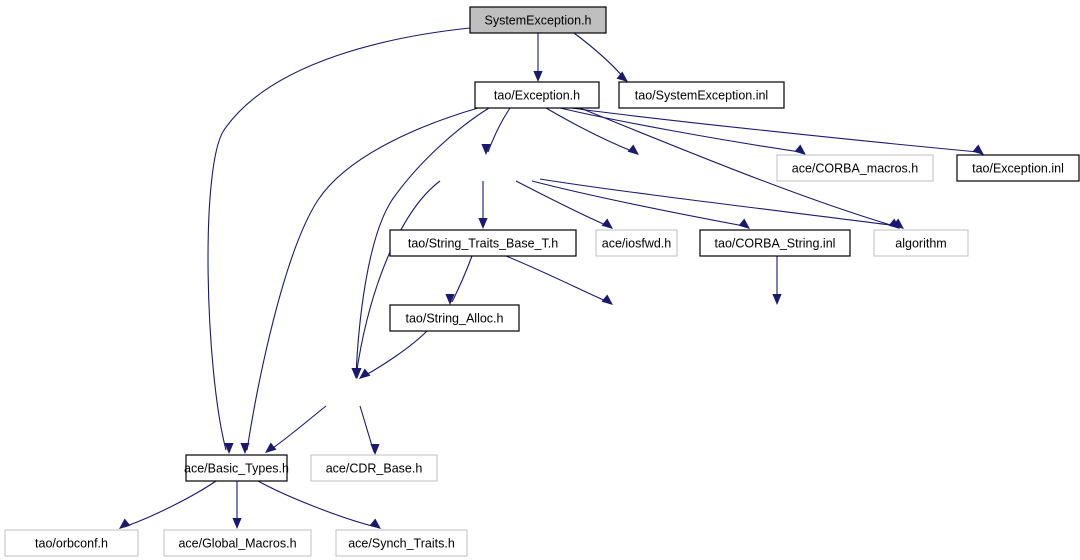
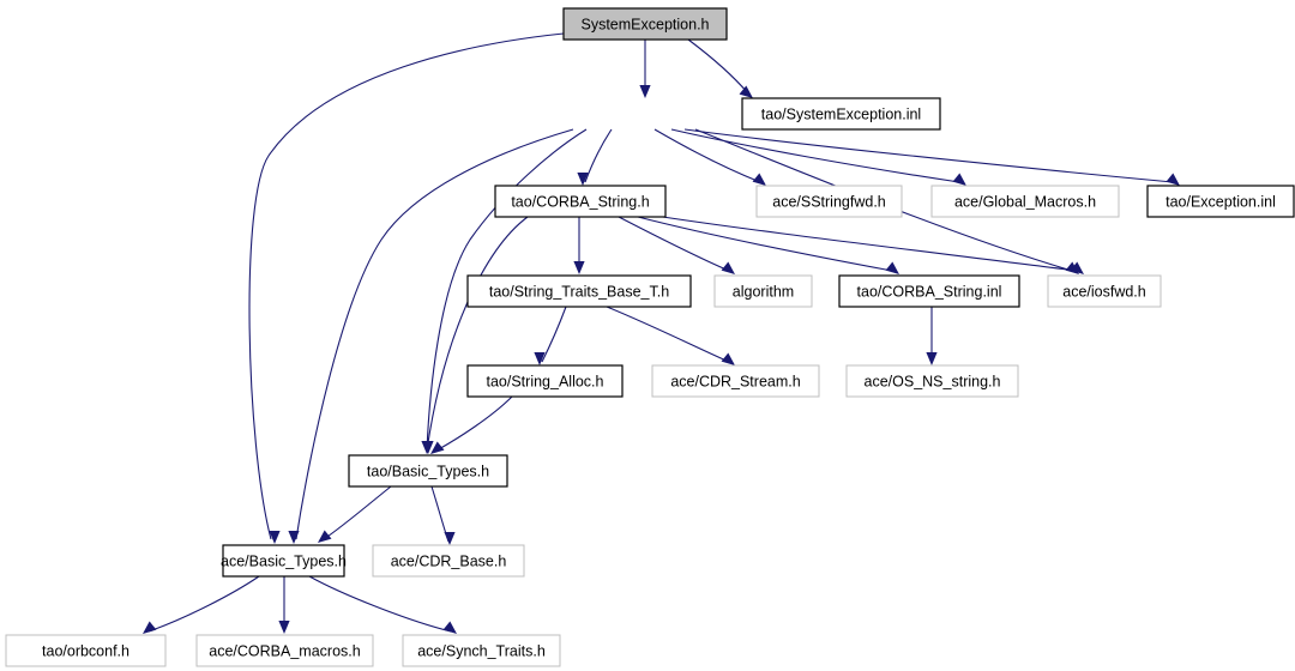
  SystemException.h
- tao/Exception.h
  tao/SystemException.inl
+ tao/CORBA_String.h
+ ace/SStringfwd.h
- ace/CORBA_macros.h
+ ace/Global_Macros.h
  tao/Exception.inl
  tao/String_Traits_Base_T.h
- ace/iosfwd.h
+ algorithm
  tao/CORBA_String.inl
- algorithm
+ ace/iosfwd.h
  tao/String_Alloc.h
+ ace/CDR_Stream.h
+ ace/OS_NS_string.h
+ tao/Basic_Types.h
  ace/Basic_Types.h
  ace/CDR_Base.h
  tao/orbconf.h
- ace/Global_Macros.h
+ ace/CORBA_macros.h
  ace/Synch_Traits.h
